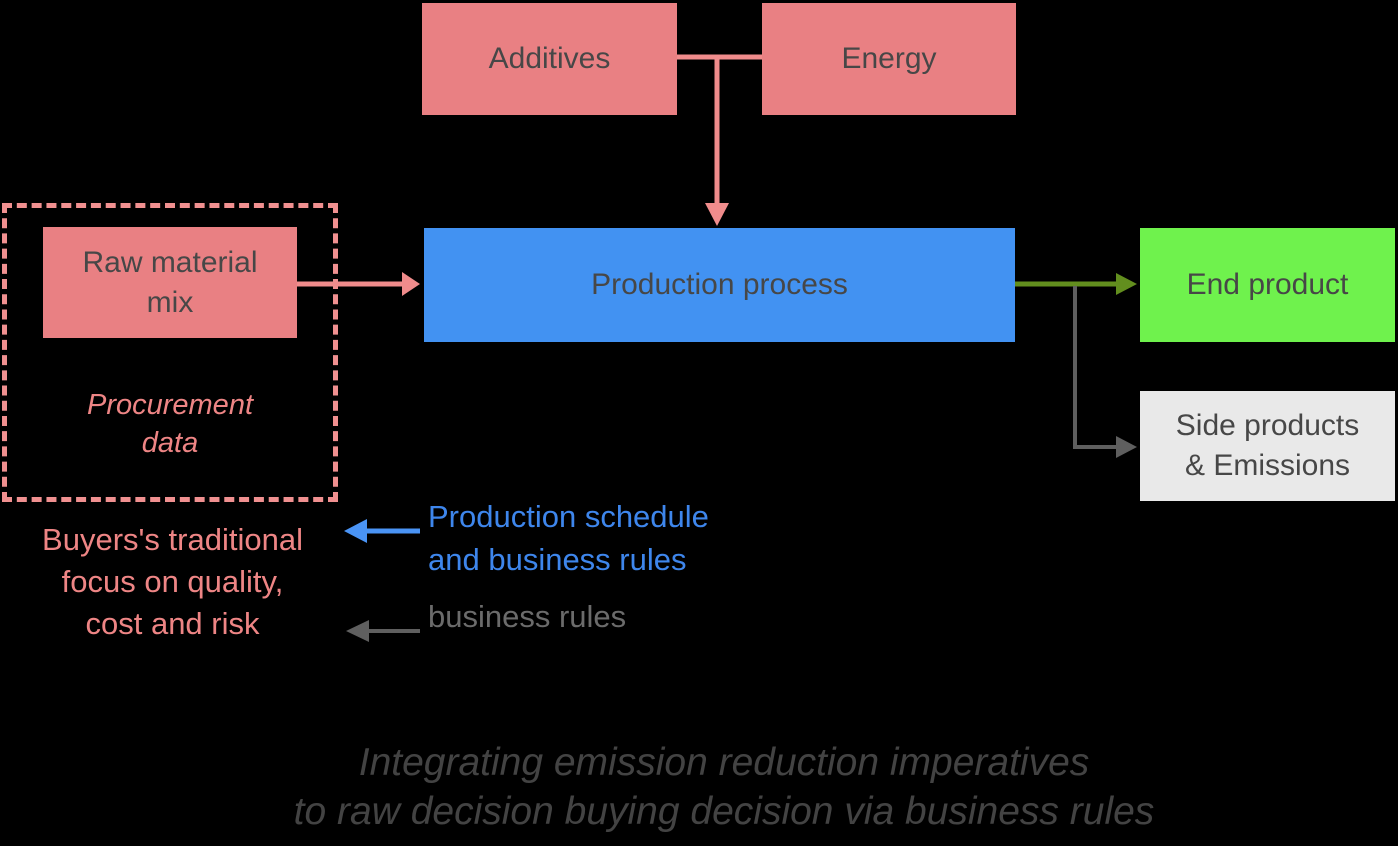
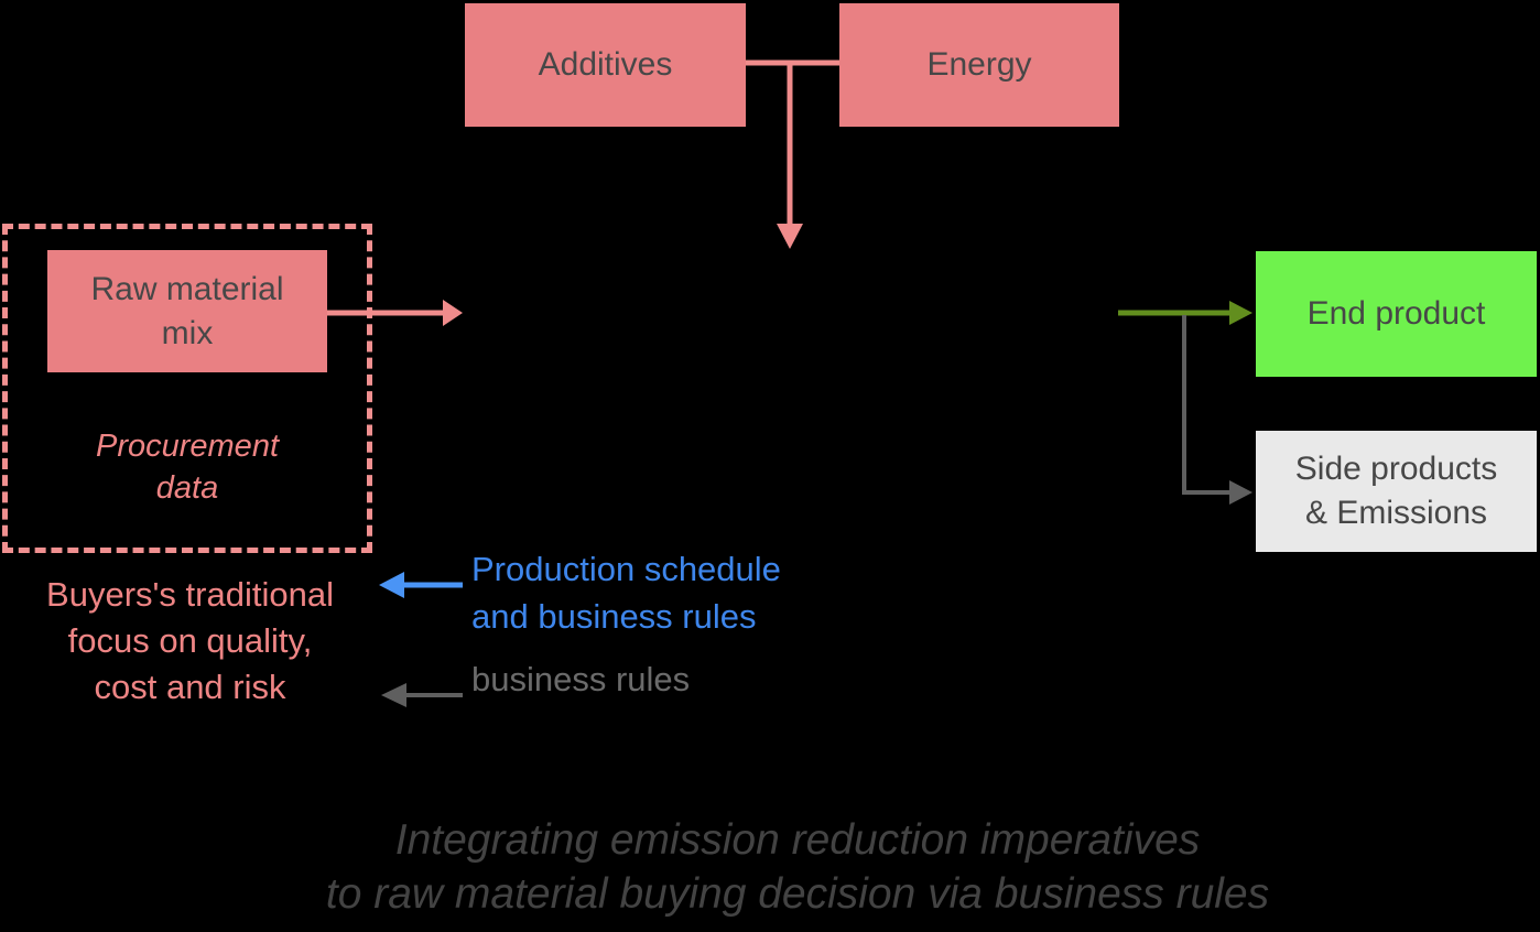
  Additives
  Energy
  Raw material
  mix
- Production process
  End product
  Side products
  & Emissions
  Procurement
  data
  Buyers's traditional
  focus on quality,
  cost and risk
  Production schedule
  and business rules
  business rules
  Integrating emission reduction imperatives
- to raw decision buying decision via business rules
+ to raw material buying decision via business rules
